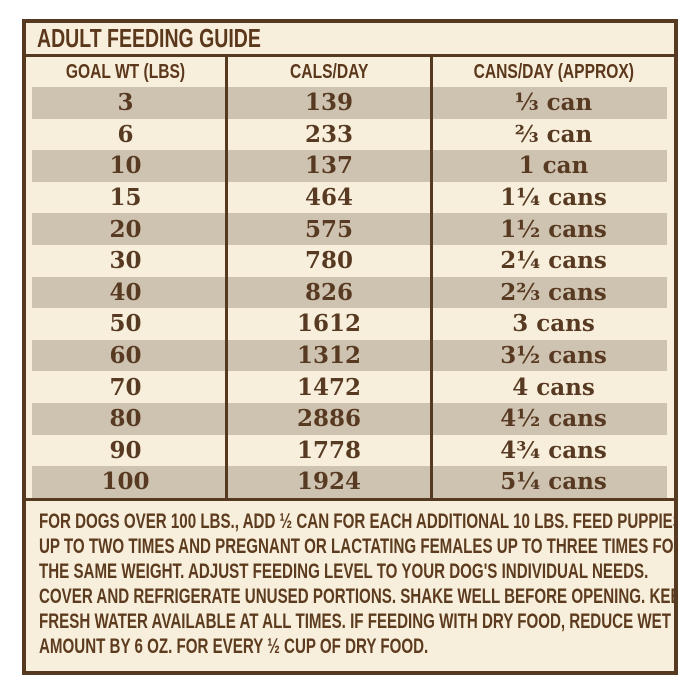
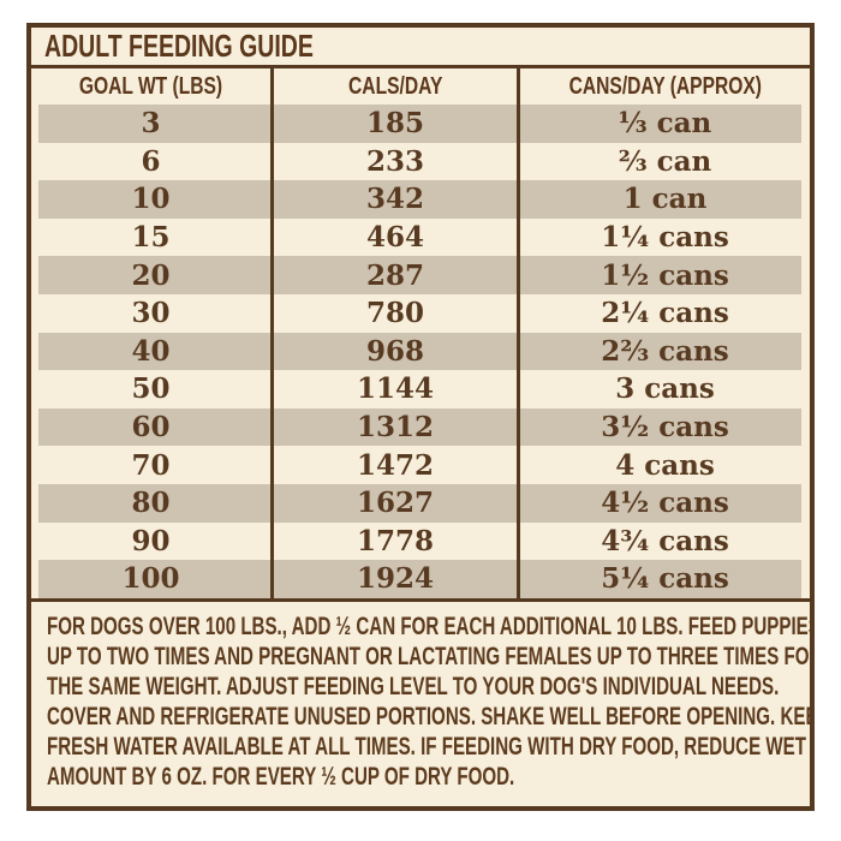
  ADULT FEEDING GUIDE
  GOAL WT (LBS)
  CALS/DAY
  CANS/DAY (APPROX)
  3
- 139
+ 185
  ⅓ can
  6
  233
  ⅔ can
  10
- 137
+ 342
  1 can
  15
  464
  1¼ cans
  20
- 575
+ 287
  1½ cans
  30
  780
  2¼ cans
  40
- 826
+ 968
  2⅔ cans
  50
- 1612
+ 1144
  3 cans
  60
  1312
  3½ cans
  70
  1472
  4 cans
  80
- 2886
+ 1627
  4½ cans
  90
  1778
  4¾ cans
  100
  1924
  5¼ cans
  FOR DOGS OVER 100 LBS., ADD ½ CAN FOR EACH ADDITIONAL 10 LBS. FEED PUPPIE
  UP TO TWO TIMES AND PREGNANT OR LACTATING FEMALES UP TO THREE TIMES FO
  THE SAME WEIGHT. ADJUST FEEDING LEVEL TO YOUR DOG'S INDIVIDUAL NEEDS.
  COVER AND REFRIGERATE UNUSED PORTIONS. SHAKE WELL BEFORE OPENING. KE
  FRESH WATER AVAILABLE AT ALL TIMES. IF FEEDING WITH DRY FOOD, REDUCE WET
  AMOUNT BY 6 OZ. FOR EVERY ½ CUP OF DRY FOOD.
